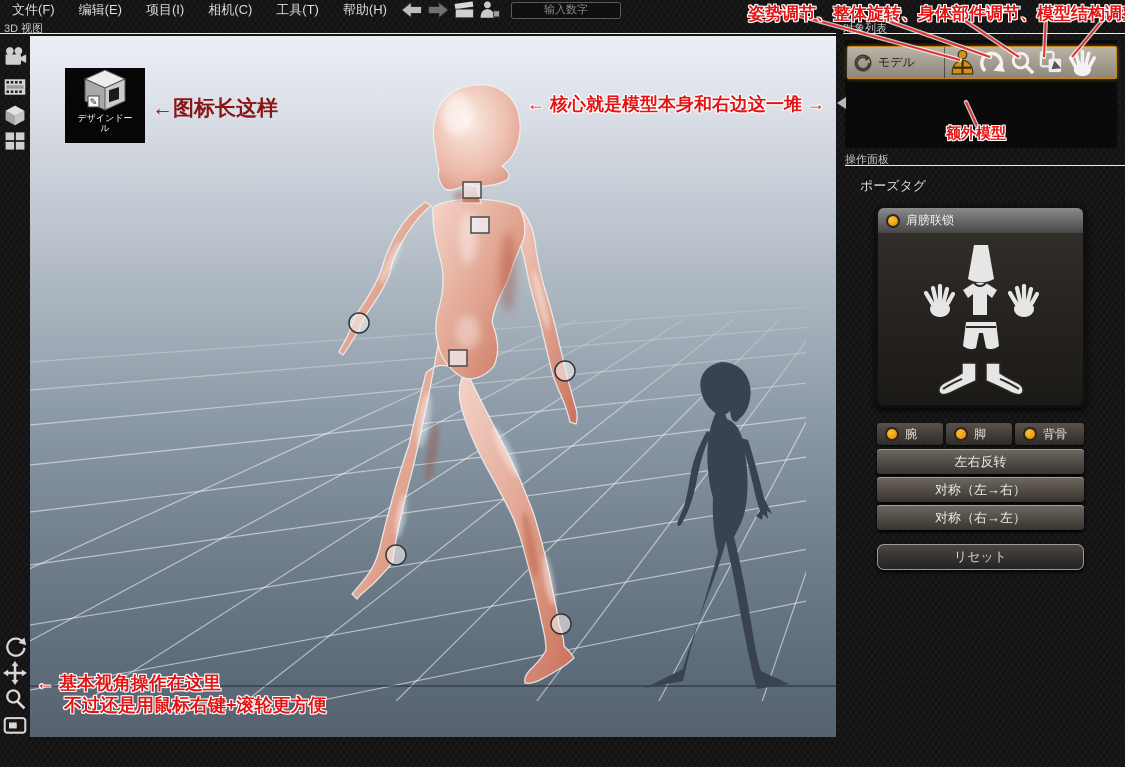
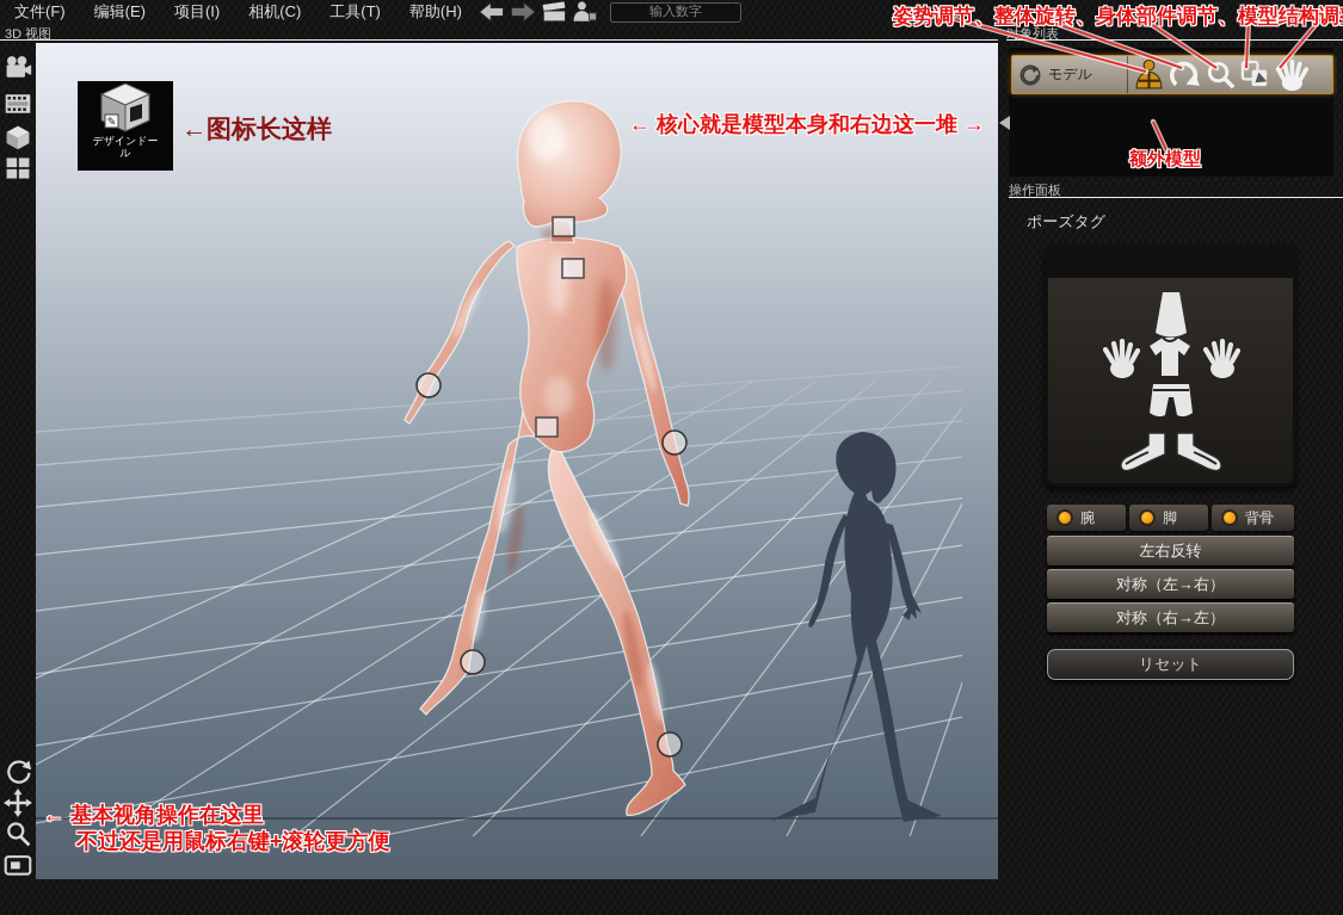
  文件(F)
  编辑(E)
  项目(I)
  相机(C)
  工具(T)
  帮助(H)
  输入数字
  3D 视图
  象列表
  操作面板
  ✎
  デザインドー
  ル
  姿势调节、整体旋转、身体部件调节、模型结构调
  ←图标长这样
  ← 核心就是模型本身和右边这一堆 →
  额外模型
  ← 基本视角操作在这里
  不过还是用鼠标右键+滚轮更方便
  モデル
  ポーズタグ
- 肩膀联锁
  腕
  脚
  背骨
  左右反转
  对称（左→右）
  对称（右→左）
  リセット
